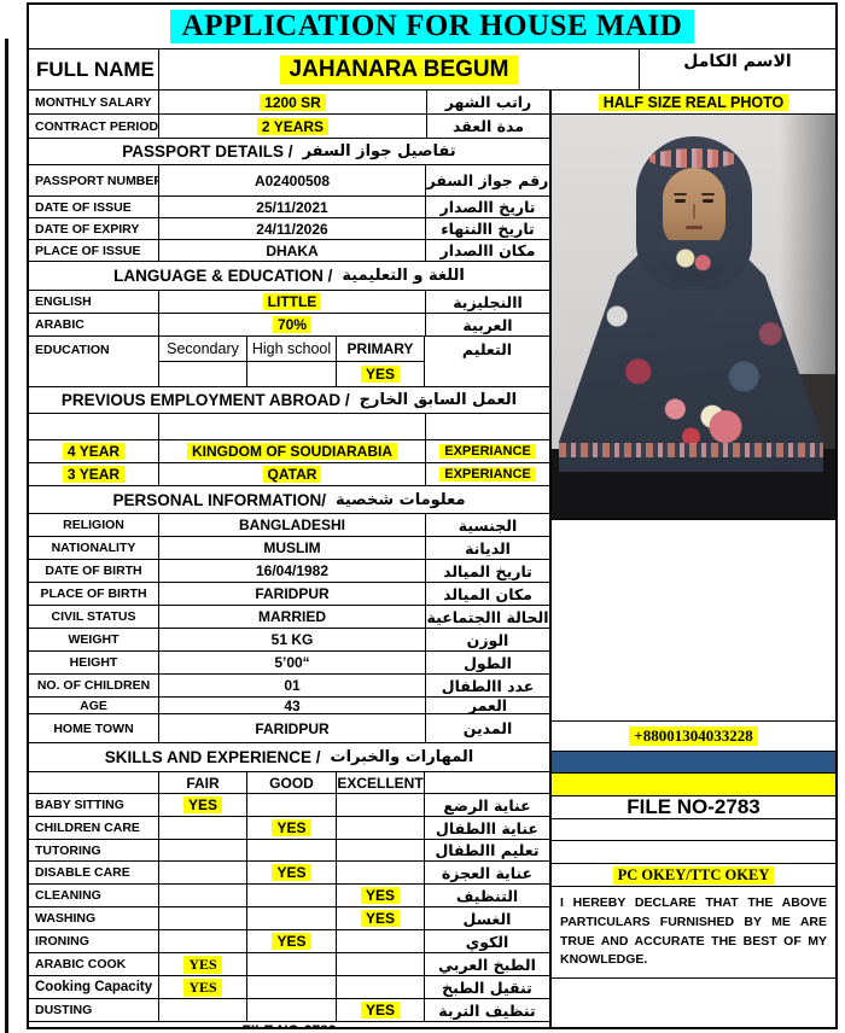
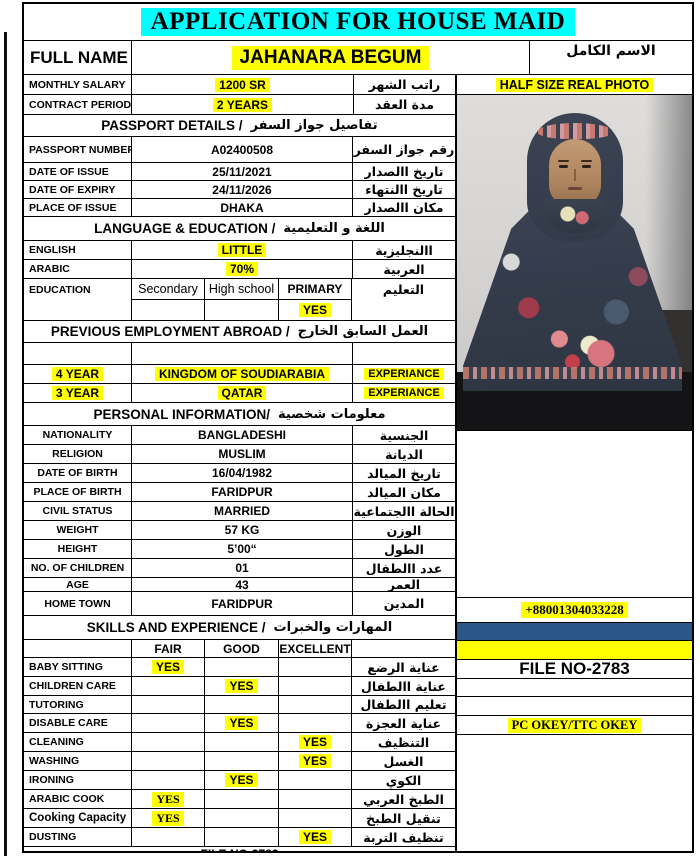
  APPLICATION FOR HOUSE MAID
  FULL NAME
  JAHANARA BEGUM
  الاسم الكامل
  MONTHLY SALARY
  1200 SR
  راتب الشهر
  CONTRACT PERIOD
  2 YEARS
  مدة العقد
  PASSPORT DETAILS /
  تفاصيل جواز السفر
  PASSPORT NUMBER
  A02400508
  رقم جواز السفر
  DATE OF ISSUE
  25/11/2021
  تاريخ االصدار
  DATE OF EXPIRY
  24/11/2026
  تاريخ االنتهاء
  PLACE OF ISSUE
  DHAKA
  مكان االصدار
  LANGUAGE & EDUCATION /
  اللغة و التعليمية
  ENGLISH
  LITTLE
  االنجليزية
  ARABIC
  70%
  العربية
  EDUCATION
  Secondary
  High school
  PRIMARY
  التعليم
  YES
  PREVIOUS EMPLOYMENT ABROAD /
  العمل السابق الخارج
  4 YEAR
  KINGDOM OF SOUDIARABIA
  EXPERIANCE
  3 YEAR
  QATAR
  EXPERIANCE
  PERSONAL INFORMATION/
  معلومات شخصية
- RELIGION
+ NATIONALITY
  BANGLADESHI
  الجنسية
- NATIONALITY
+ RELIGION
  MUSLIM
  الديانة
  DATE OF BIRTH
  16/04/1982
  تاريخ الميالد
  PLACE OF BIRTH
  FARIDPUR
  مكان الميالد
  CIVIL STATUS
  MARRIED
  الحالة االجتماعية
  WEIGHT
- 51 KG
+ 57 KG
  الوزن
  HEIGHT
  5’00“
  الطول
  NO. OF CHILDREN
  01
  عدد االطفال
  AGE
  43
  العمر
  HOME TOWN
  FARIDPUR
  المدين
  SKILLS AND EXPERIENCE /
  المهارات والخبرات
  FAIR
  GOOD
  EXCELLENT
  BABY SITTING
  YES
  عناية الرضع
  CHILDREN CARE
  YES
  عناية االطفال
  TUTORING
  تعليم االطفال
  DISABLE CARE
  YES
  عناية العجزة
  CLEANING
  YES
  التنظيف
  WASHING
  YES
  الغسل
  IRONING
  YES
  الكوي
  ARABIC COOK
  YES
  الطبخ العربي
  Cooking Capacity
  YES
  تنقيل الطبخ
  DUSTING
  YES
  تنظيف التربة
  HALF SIZE REAL PHOTO
  +88001304033228
  FILE NO-2783
  PC OKEY/TTC OKEY
- I HEREBY DECLARE THAT THE ABOVE PARTICULARS FURNISHED BY ME ARE TRUE AND ACCURATE THE BEST OF MY KNOWLEDGE.
